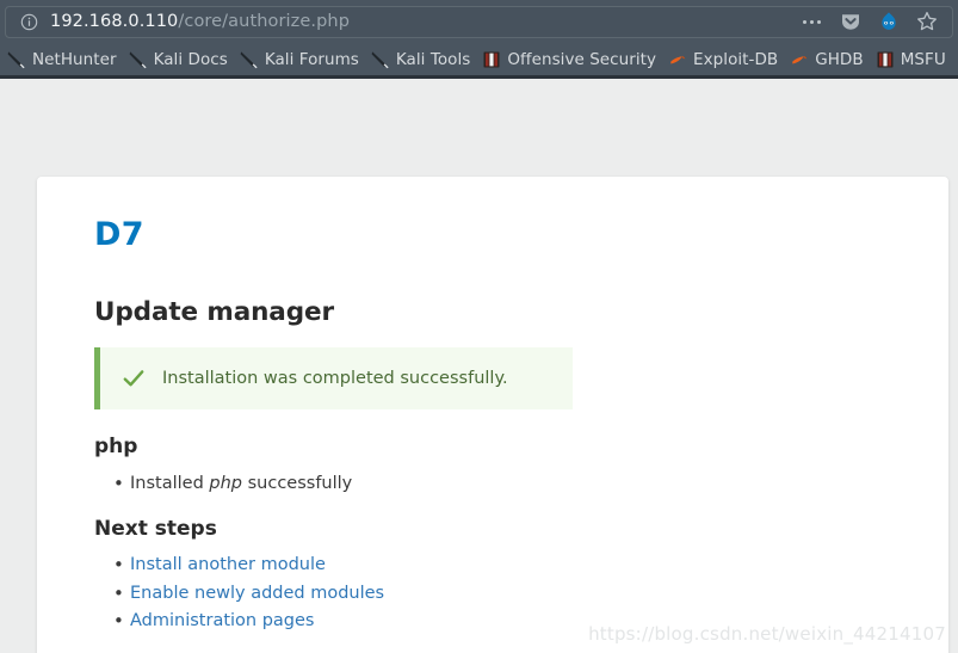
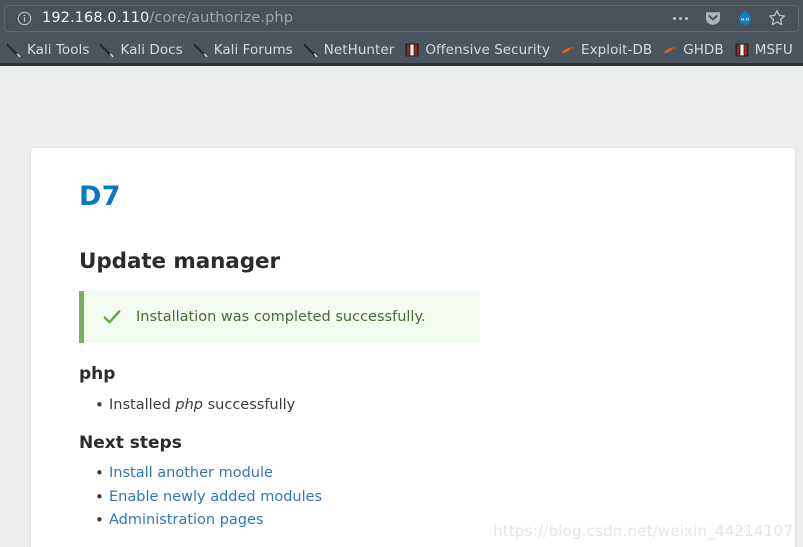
  192.168.0.110/core/authorize.php
- NetHunter
+ Kali Tools
  Kali Docs
  Kali Forums
- Kali Tools
+ NetHunter
  Offensive Security
  Exploit-DB
  GHDB
  MSFU
  D7
  Update manager
  Installation was completed successfully.
  php
  Installed php successfully
  Next steps
  Install another module
  Enable newly added modules
  Administration pages
  https://blog.csdn.net/weixin_44214107
